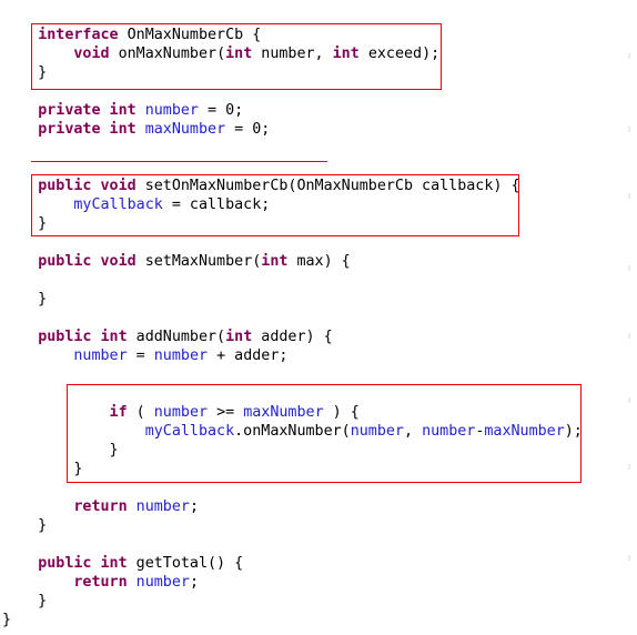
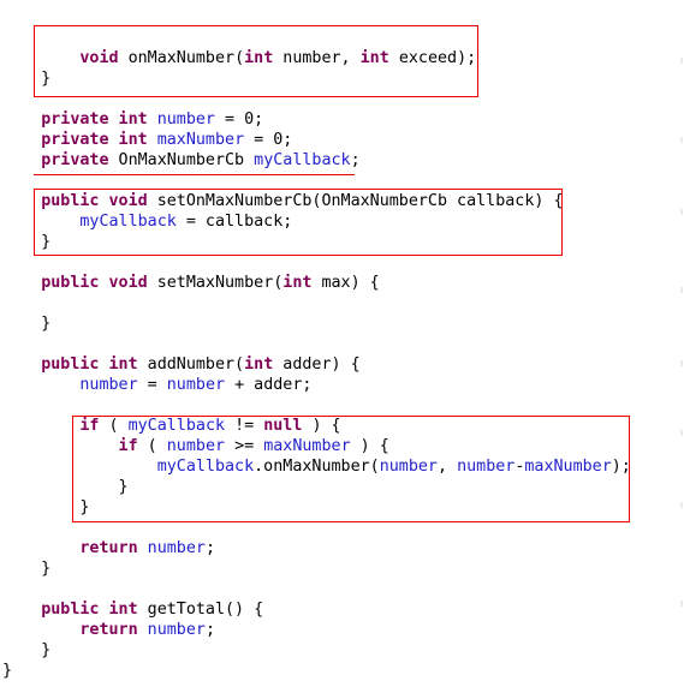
- interface OnMaxNumberCb {
  void onMaxNumber(int number, int exceed);
  }
  private int number = 0;
  private int maxNumber = 0;
+ private OnMaxNumberCb myCallback;
  public void setOnMaxNumberCb(OnMaxNumberCb callback) {
  myCallback = callback;
  }
  public void setMaxNumber(int max) {
  }
  public int addNumber(int adder) {
  number = number + adder;
+ if ( myCallback != null ) {
  if ( number >= maxNumber ) {
  myCallback.onMaxNumber(number, number-maxNumber);
  }
  }
  return number;
  }
  public int getTotal() {
  return number;
  }
  }
